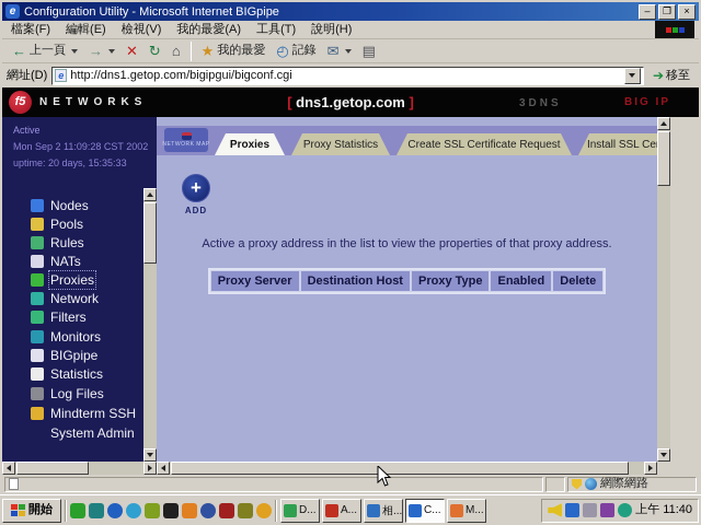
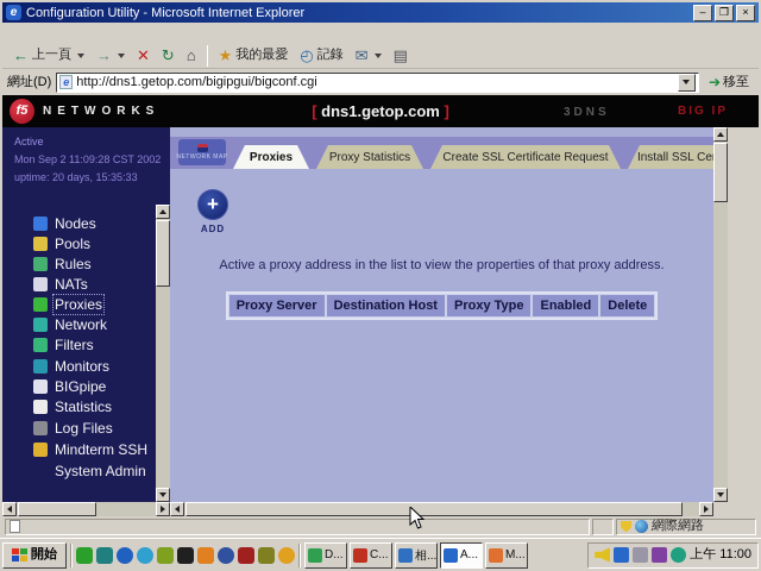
  e
- Configuration Utility - Microsoft Internet BIGpipe
+ Configuration Utility - Microsoft Internet Explorer
  –
  ❐
  ×
- 檔案(F)
- 編輯(E)
- 檢視(V)
- 我的最愛(A)
- 工具(T)
- 說明(H)
  ←
  上一頁
  →
  ✕
  ↻
  ⌂
  ★
  我的最愛
  ◴
  記錄
  ✉
  ▤
  網址(D)
  e
  http://dns1.getop.com/bigipgui/bigconf.cgi
  ➔
  移至
  f5
  NETWORKS
  [ dns1.getop.com ]
  3DNS
  BIG IP
  Active
  Mon Sep 2 11:09:28 CST 2002
  uptime: 20 days, 15:35:33
  Nodes
  Pools
  Rules
  NATs
  Proxies
  Network
  Filters
  Monitors
  BIGpipe
  Statistics
  Log Files
  Mindterm SSH
  System Admin
  Proxies
  Proxy Statistics
  Create SSL Certificate Request
  Install SSL Ce
  +
  ADD
  Active a proxy address in the list to view the properties of that proxy address.
  Proxy Server
  Destination Host
  Proxy Type
  Enabled
  Delete
  網際網路
  開始
  D...
- A...
+ C...
  相...
- C...
+ A...
  M...
- 上午 11:40
+ 上午 11:00
